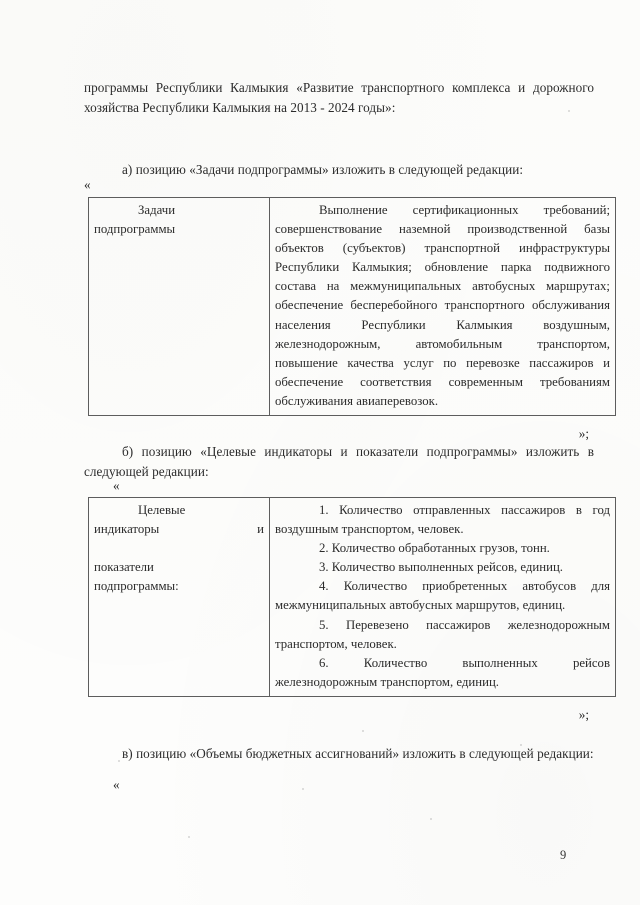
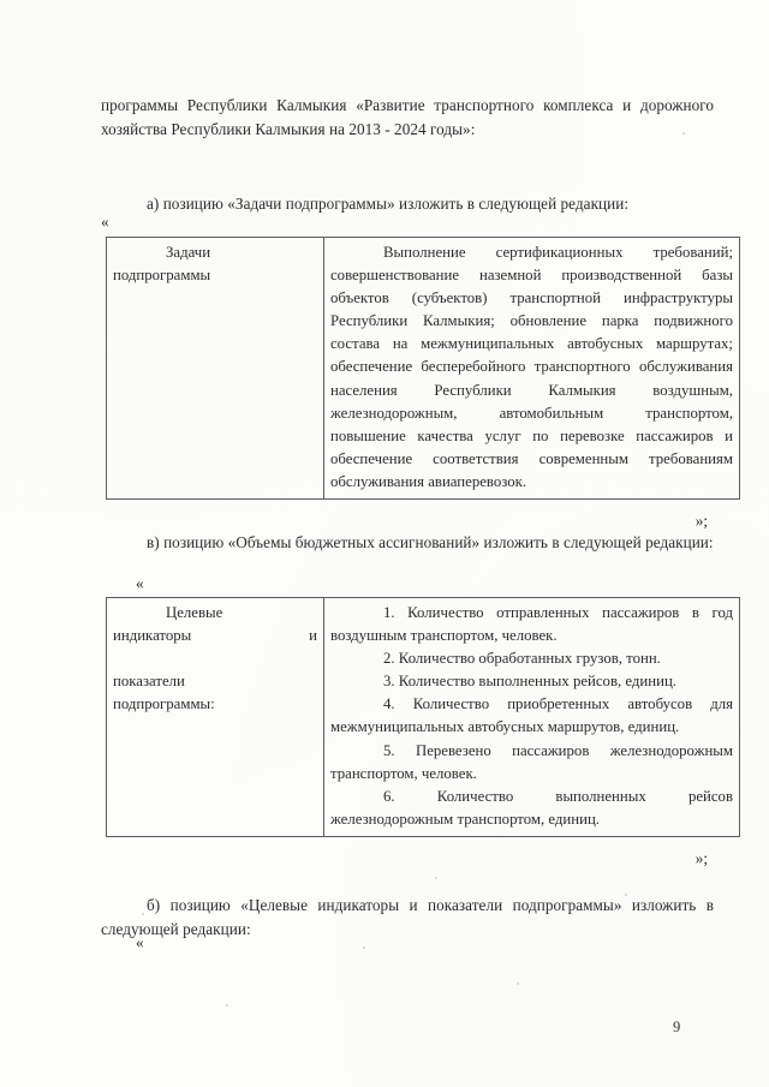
  программы Республики Калмыкия «Развитие транспортного комплекса и дорожного хозяйства Республики Калмыкия на 2013 - 2024 годы»:
  а) позицию «Задачи подпрограммы» изложить в следующей редакции:
  «
  Задачи подпрограммы	Выполнение сертификационных требований; совершенствование наземной производственной базы объектов (субъектов) транспортной инфраструктуры Республики Калмыкия; обновление парка подвижного состава на межмуниципальных автобусных маршрутах; обеспечение бесперебойного транспортного обслуживания населения Республики Калмыкия воздушным, железнодорожным, автомобильным транспортом, повышение качества услуг по перевозке пассажиров и обеспечение соответствия современным требованиям обслуживания авиаперевозок.
  »;
- б) позицию «Целевые индикаторы и показатели подпрограммы» изложить в следующей редакции:
+ в) позицию «Объемы бюджетных ассигнований» изложить в следующей редакции:
  «
  Целевые индикаторы и показатели подпрограммы:	1. Количество отправленных пассажиров в год воздушным транспортом, человек. 2. Количество обработанных грузов, тонн. 3. Количество выполненных рейсов, единиц. 4. Количество приобретенных автобусов для межмуниципальных автобусных маршрутов, единиц. 5. Перевезено пассажиров железнодорожным транспортом, человек. 6. Количество выполненных рейсов железнодорожным транспортом, единиц.
  »;
- в) позицию «Объемы бюджетных ассигнований» изложить в следующей редакции:
+ б) позицию «Целевые индикаторы и показатели подпрограммы» изложить в следующей редакции:
  «
  9
